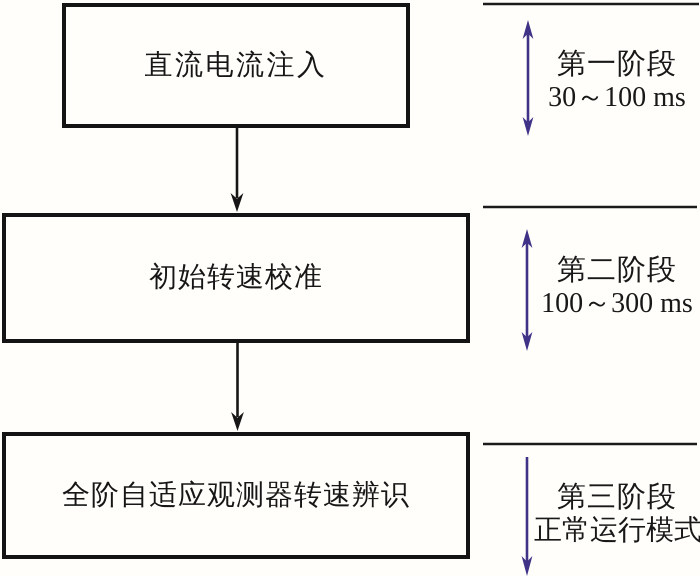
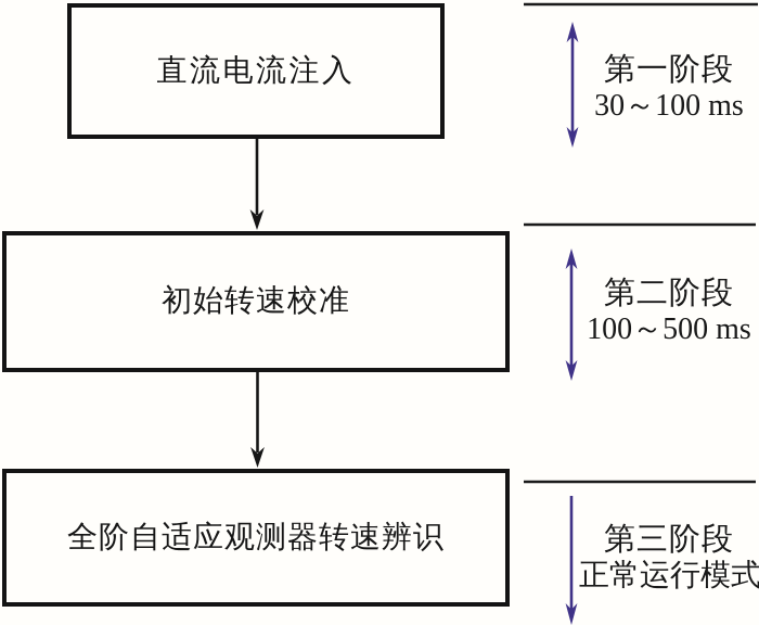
  直流电流注入
  初始转速校准
  全阶自适应观测器转速辨识
  第一阶段
  30～100 ms
  第二阶段
- 100～300 ms
+ 100～500 ms
  第三阶段
  正常运行模式
